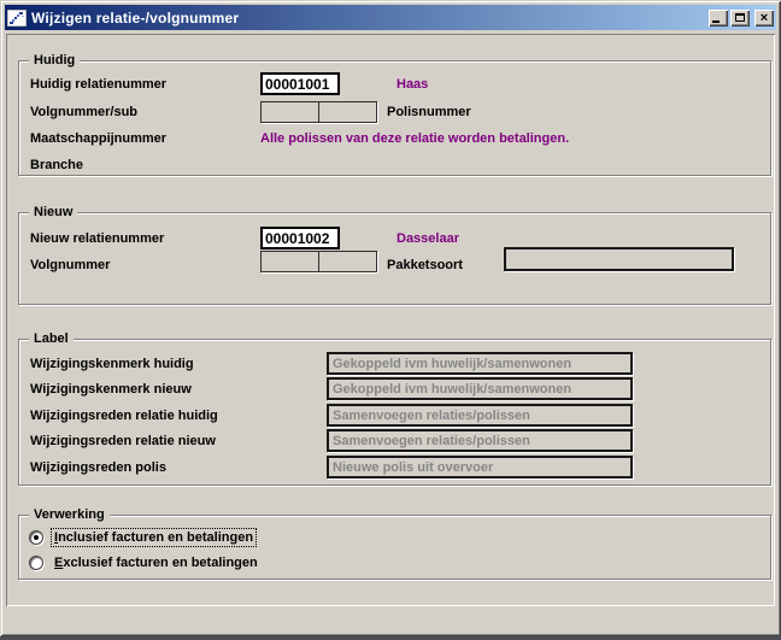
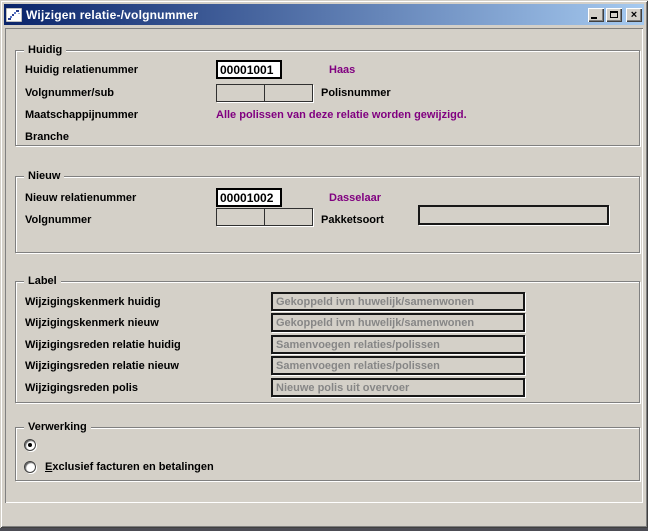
  Wijzigen relatie-/volgnummer
  ×
  Huidig
  Huidig relatienummer
  00001001
  Haas
  Volgnummer/sub
  Polisnummer
  Maatschappijnummer
- Alle polissen van deze relatie worden betalingen.
+ Alle polissen van deze relatie worden gewijzigd.
  Branche
  Nieuw
  Nieuw relatienummer
  00001002
  Dasselaar
  Volgnummer
  Pakketsoort
  Label
  Wijzigingskenmerk huidig
  Gekoppeld ivm huwelijk/samenwonen
  Wijzigingskenmerk nieuw
  Gekoppeld ivm huwelijk/samenwonen
  Wijzigingsreden relatie huidig
  Samenvoegen relaties/polissen
  Wijzigingsreden relatie nieuw
  Samenvoegen relaties/polissen
  Wijzigingsreden polis
  Nieuwe polis uit overvoer
  Verwerking
- Inclusief facturen en betalingen
  Exclusief facturen en betalingen
